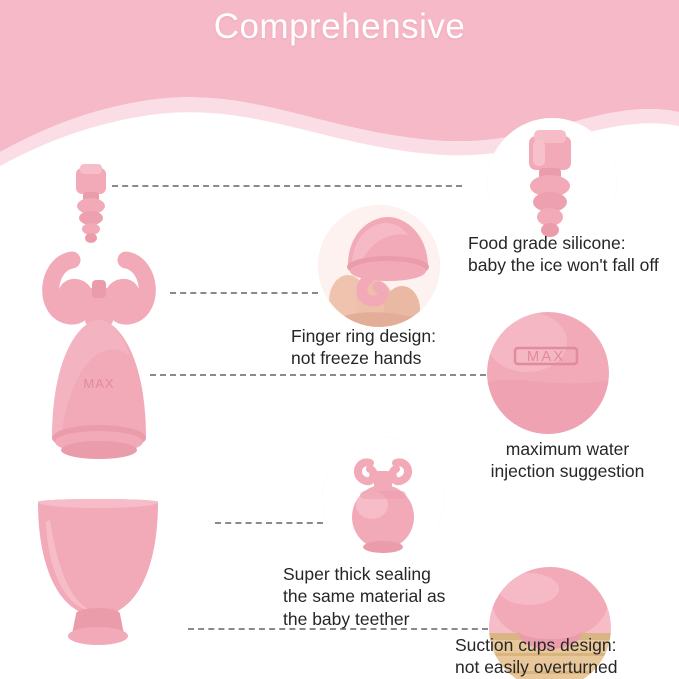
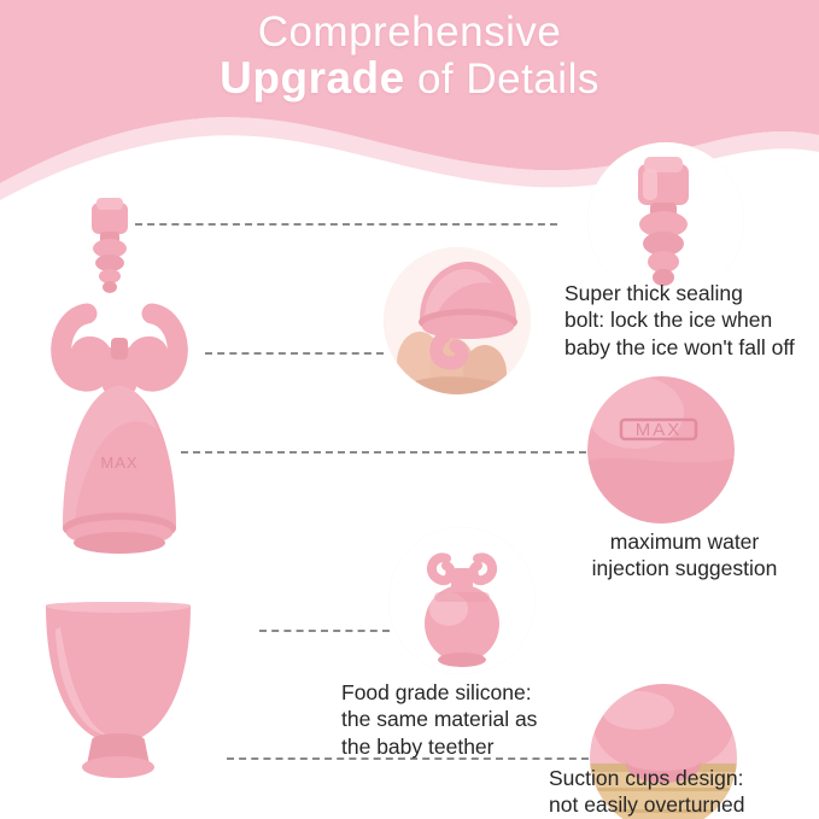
  Comprehensive
+ Upgrade of Details
  MAX
- Food grade silicone:
+ Super thick sealing
+ bolt: lock the ice when
  baby the ice won't fall off
- Finger ring design:
- not freeze hands
  MAX
  maximum water
  injection suggestion
- Super thick sealing
+ Food grade silicone:
  the same material as
  the baby teether
  Suction cups design:
  not easily overturned
